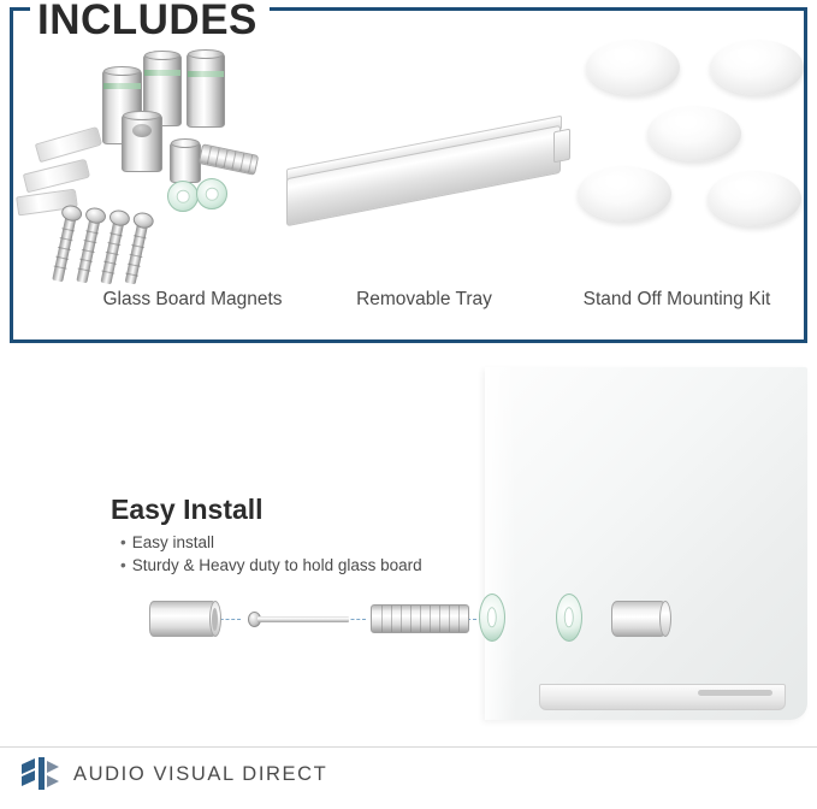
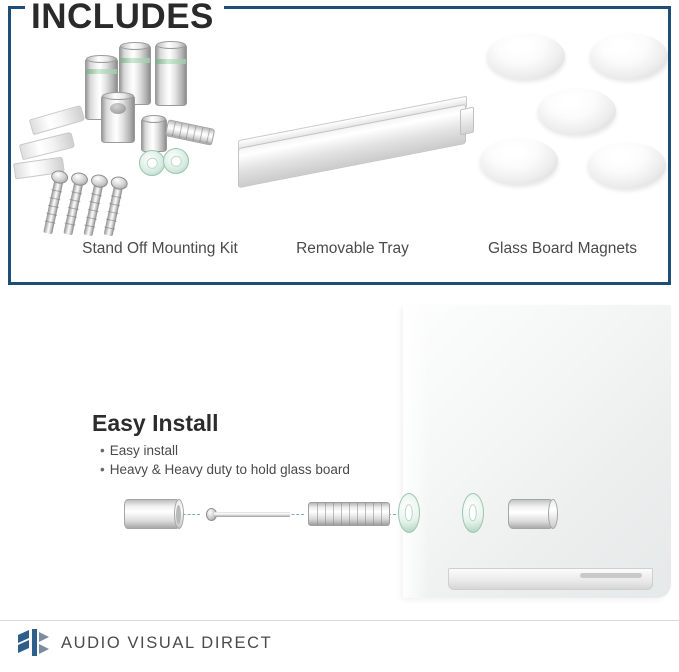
  INCLUDES
- Glass Board Magnets
+ Stand Off Mounting Kit
  Removable Tray
- Stand Off Mounting Kit
+ Glass Board Magnets
  Easy Install
  • Easy install
- • Sturdy & Heavy duty to hold glass board
+ • Heavy & Heavy duty to hold glass board
  AUDIO VISUAL DIRECT
